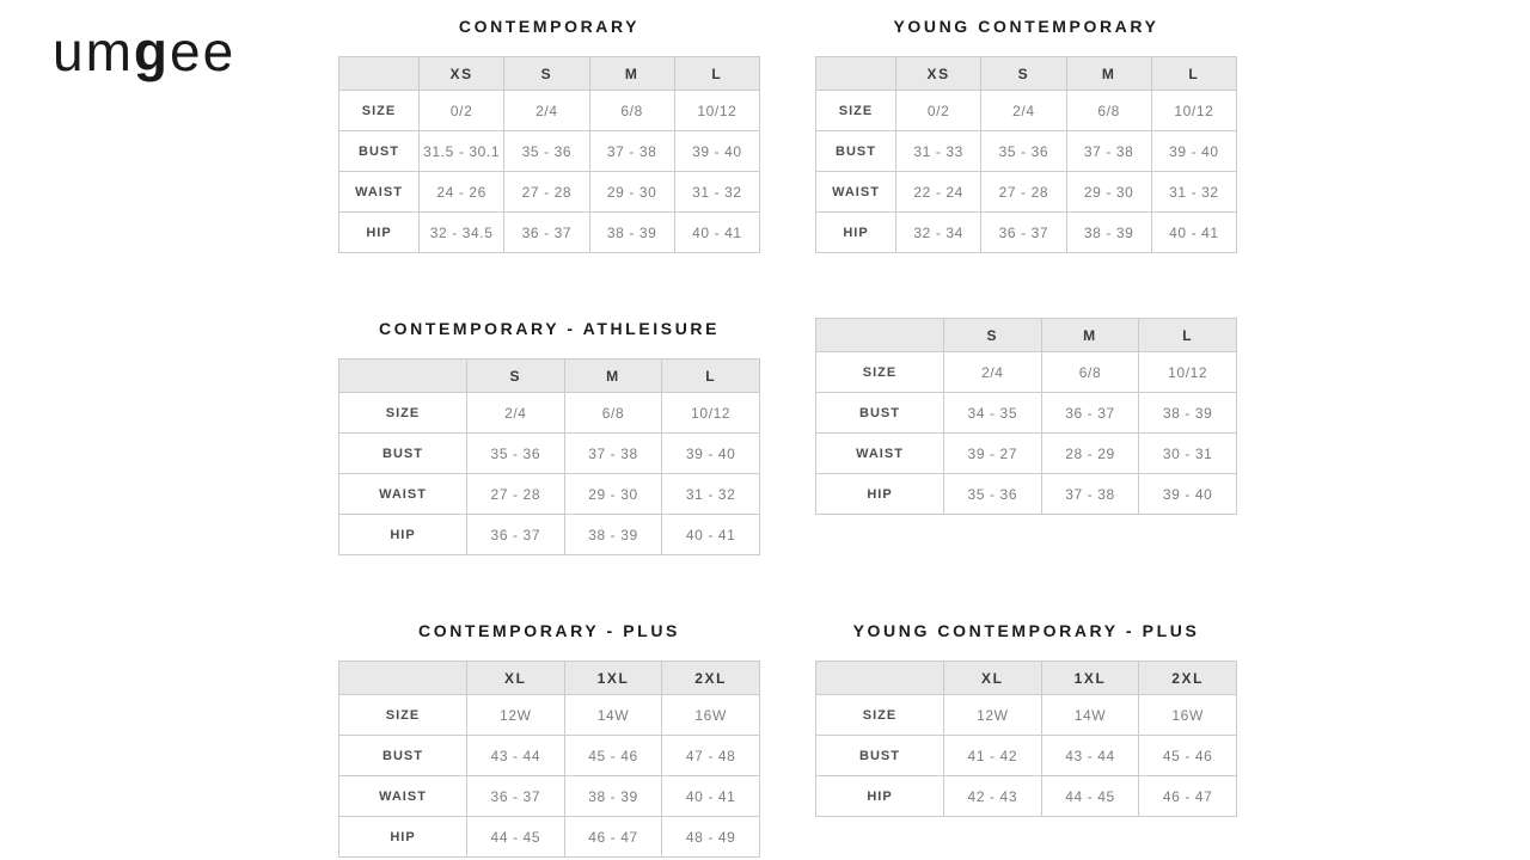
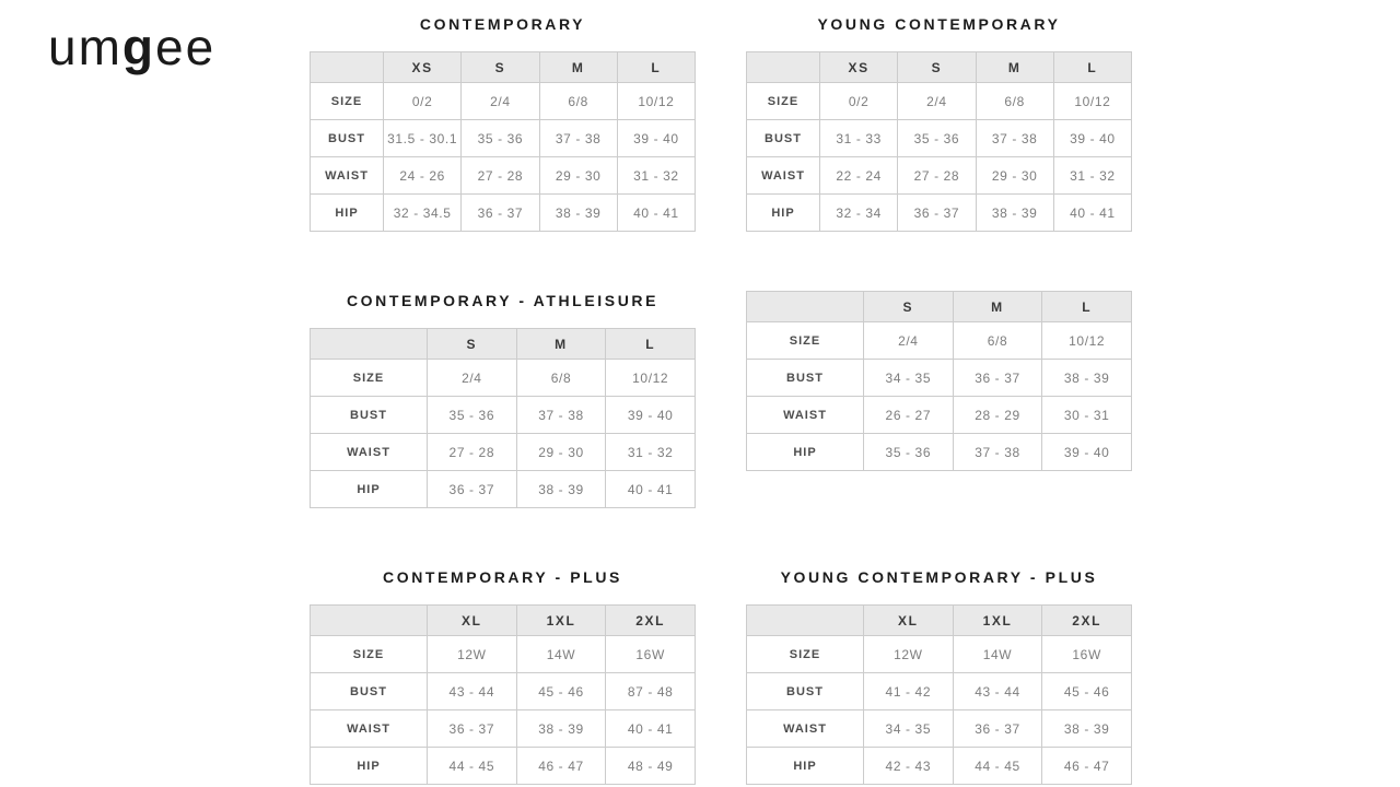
  umgee
  CONTEMPORARY
  	XS	S	M	L
  SIZE	0/2	2/4	6/8	10/12
  BUST	31.5 - 30.1	35 - 36	37 - 38	39 - 40
  WAIST	24 - 26	27 - 28	29 - 30	31 - 32
  HIP	32 - 34.5	36 - 37	38 - 39	40 - 41
  YOUNG CONTEMPORARY
  	XS	S	M	L
  SIZE	0/2	2/4	6/8	10/12
  BUST	31 - 33	35 - 36	37 - 38	39 - 40
  WAIST	22 - 24	27 - 28	29 - 30	31 - 32
  HIP	32 - 34	36 - 37	38 - 39	40 - 41
  CONTEMPORARY - ATHLEISURE
  	S	M	L
  SIZE	2/4	6/8	10/12
  BUST	35 - 36	37 - 38	39 - 40
  WAIST	27 - 28	29 - 30	31 - 32
  HIP	36 - 37	38 - 39	40 - 41
  	S	M	L
  SIZE	2/4	6/8	10/12
  BUST	34 - 35	36 - 37	38 - 39
- WAIST	39 - 27	28 - 29	30 - 31
+ WAIST	26 - 27	28 - 29	30 - 31
  HIP	35 - 36	37 - 38	39 - 40
  CONTEMPORARY - PLUS
  	XL	1XL	2XL
  SIZE	12W	14W	16W
- BUST	43 - 44	45 - 46	47 - 48
+ BUST	43 - 44	45 - 46	87 - 48
  WAIST	36 - 37	38 - 39	40 - 41
  HIP	44 - 45	46 - 47	48 - 49
  YOUNG CONTEMPORARY - PLUS
  	XL	1XL	2XL
  SIZE	12W	14W	16W
  BUST	41 - 42	43 - 44	45 - 46
+ WAIST	34 - 35	36 - 37	38 - 39
  HIP	42 - 43	44 - 45	46 - 47
